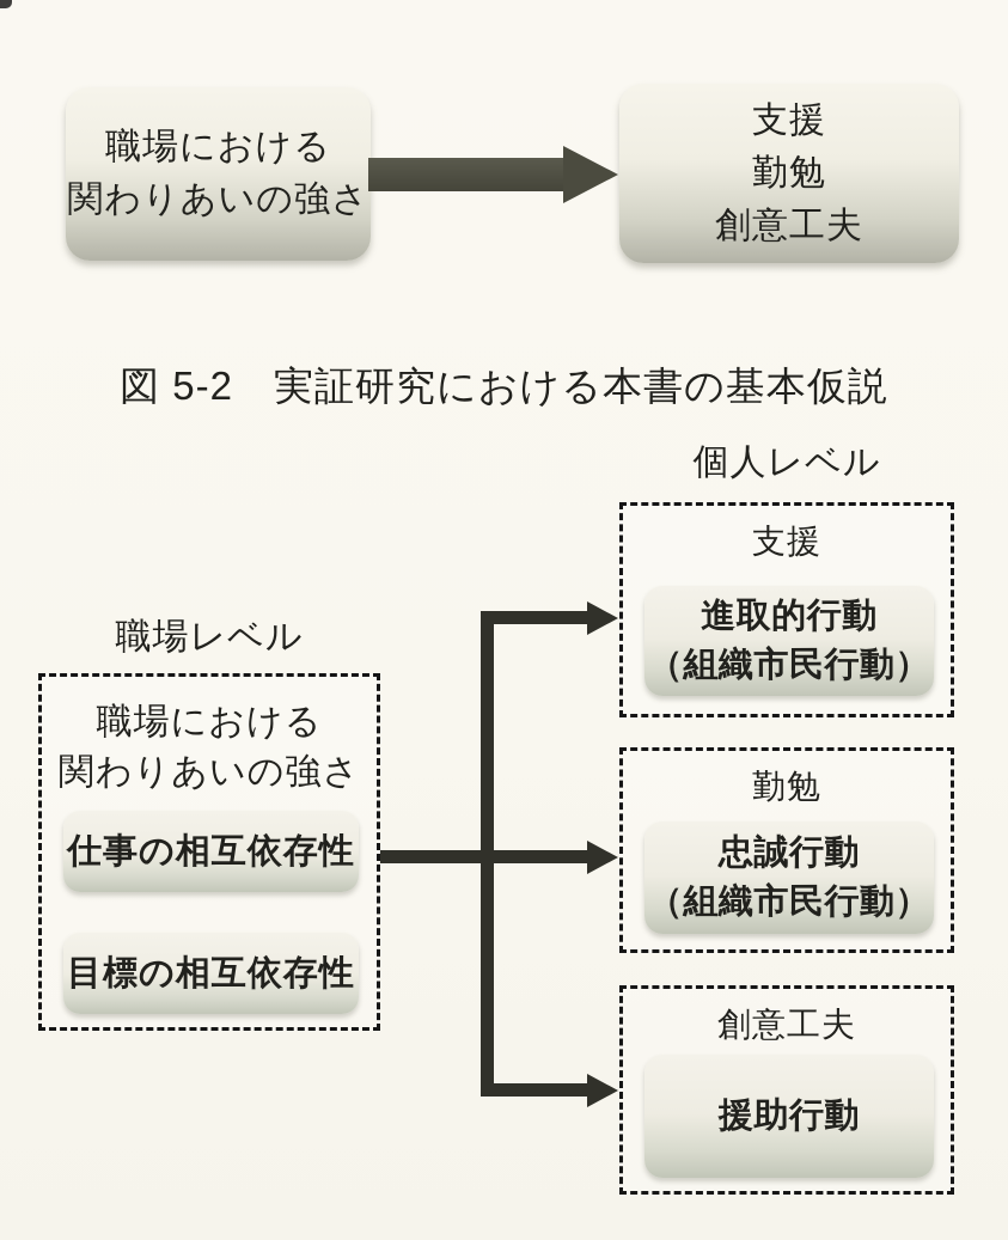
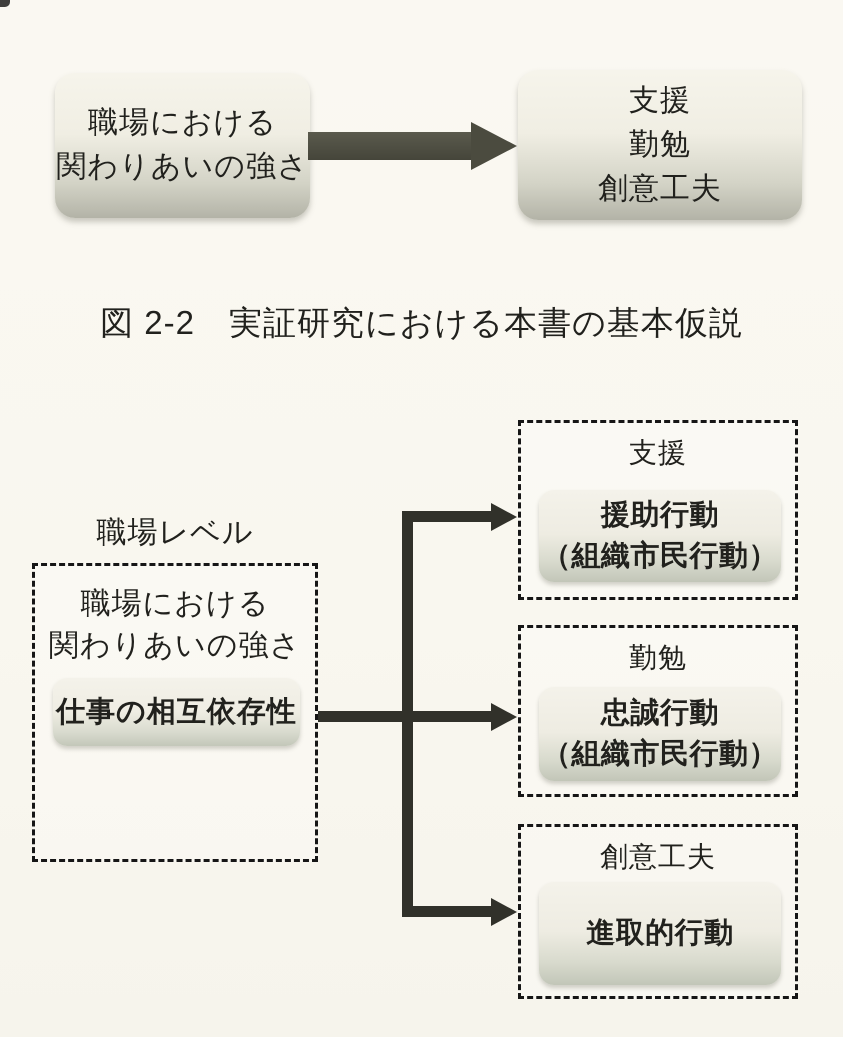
  職場における
  関わりあいの強さ
  支援
  勤勉
  創意工夫
- 図 5-2 実証研究における本書の基本仮説
+ 図 2-2 実証研究における本書の基本仮説
- 個人レベル
  職場レベル
  職場における
  関わりあいの強さ
  仕事の相互依存性
- 目標の相互依存性
  支援
- 進取的行動
+ 援助行動
  （組織市民行動）
  勤勉
  忠誠行動
  （組織市民行動）
  創意工夫
- 援助行動
+ 進取的行動
